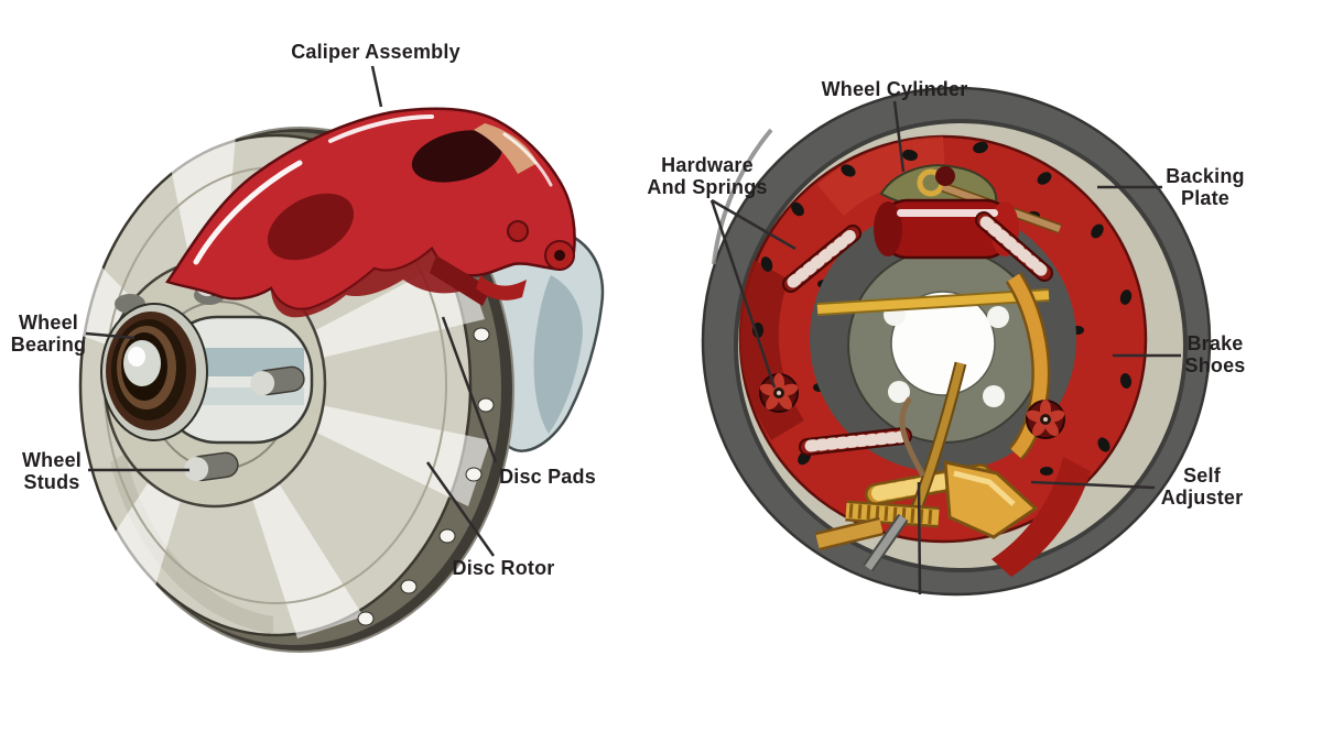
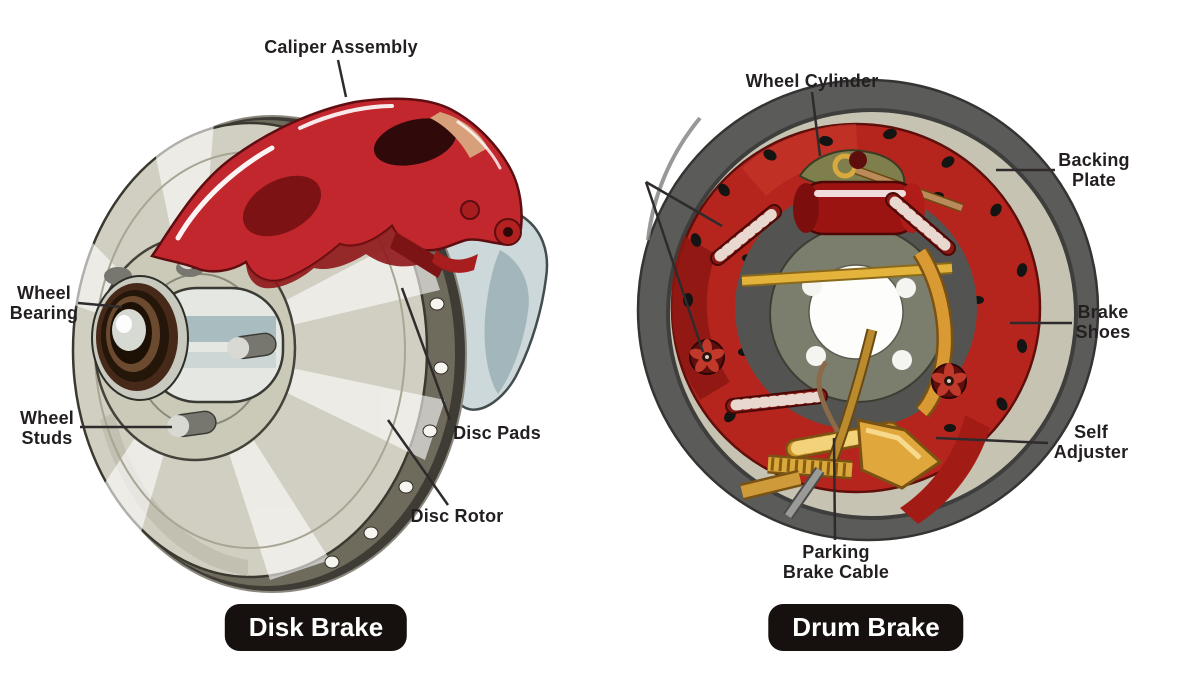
  Caliper Assembly
  Wheel
  Bearing
  Wheel
  Studs
  Disc Pads
  Disc Rotor
  Wheel Cylinder
- Hardware
- And Springs
  Backing
  Plate
  Brake
  Shoes
  Self
  Adjuster
+ Parking
+ Brake Cable
+ Disk Brake
+ Drum Brake
